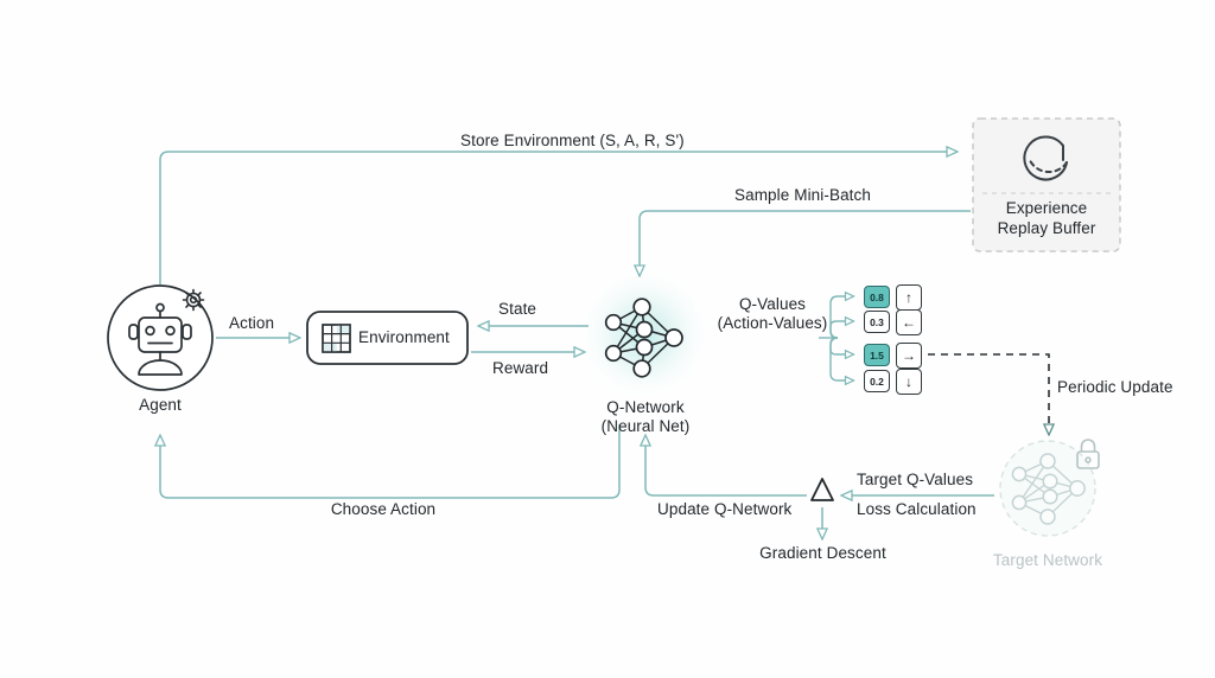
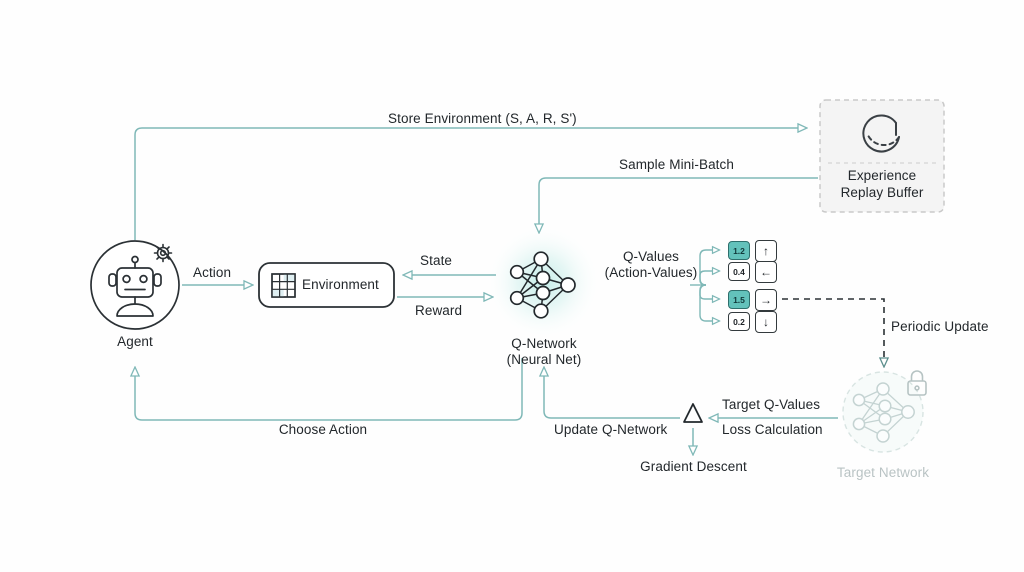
  Agent
  Environment
  Q-Network
  (Neural Net)
  Experience
  Replay Buffer
  Target Network
  Action
  State
  Reward
  Store Environment (S, A, R, S')
  Sample Mini-Batch
  Q-Values
  (Action-Values)
  Periodic Update
  Target Q-Values
  Loss Calculation
  Update Q-Network
  Gradient Descent
  Choose Action
- 0.8
+ 1.2
  ↑
- 0.3
+ 0.4
  ←
  1.5
  →
  0.2
  ↓
